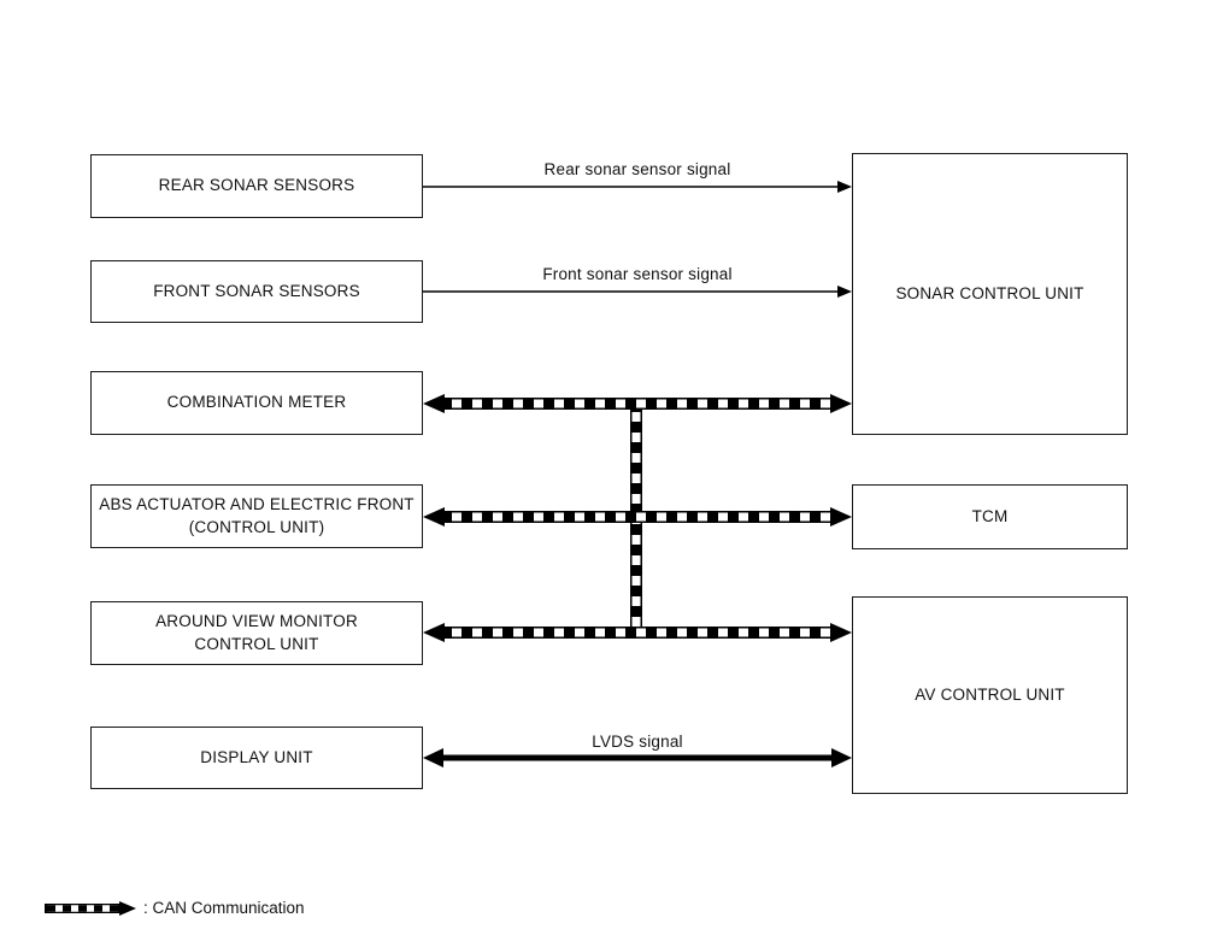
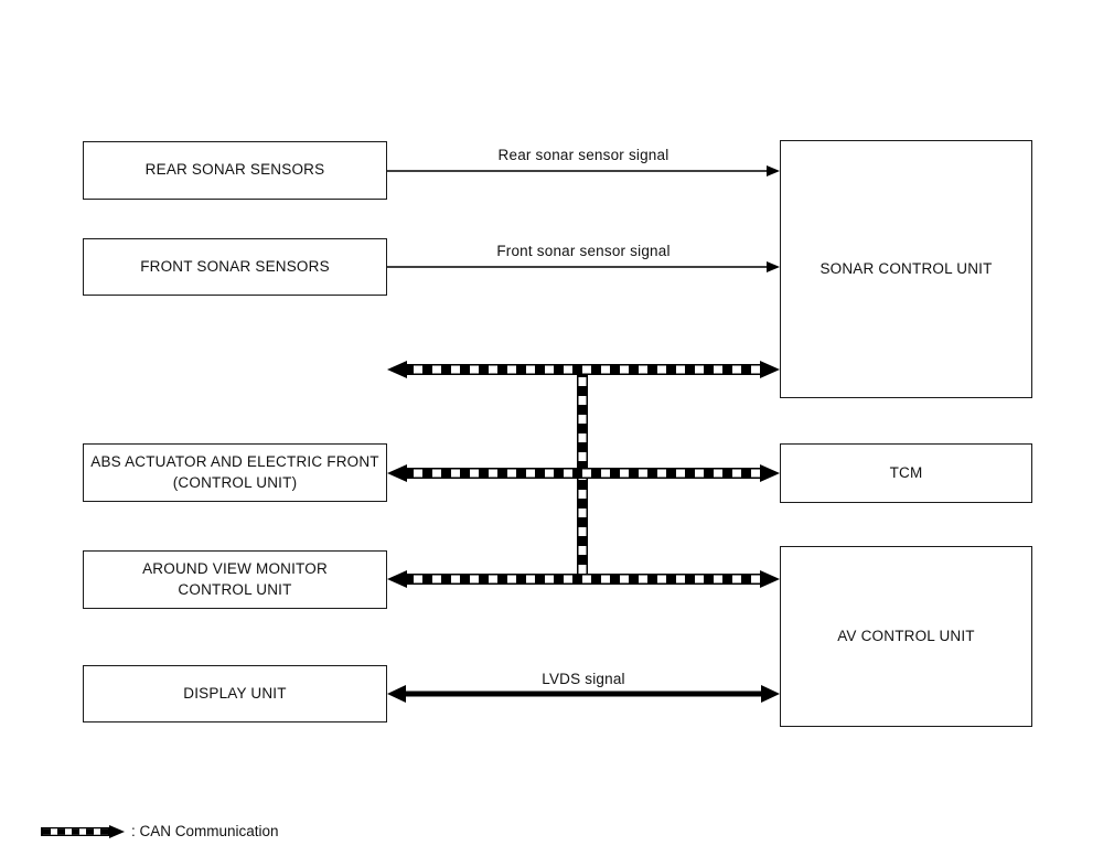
  REAR SONAR SENSORS
  FRONT SONAR SENSORS
- COMBINATION METER
  ABS ACTUATOR AND ELECTRIC FRONT
  (CONTROL UNIT)
  AROUND VIEW MONITOR
  CONTROL UNIT
  DISPLAY UNIT
  SONAR CONTROL UNIT
  TCM
  AV CONTROL UNIT
  Rear sonar sensor signal
  Front sonar sensor signal
  LVDS signal
  : CAN Communication
